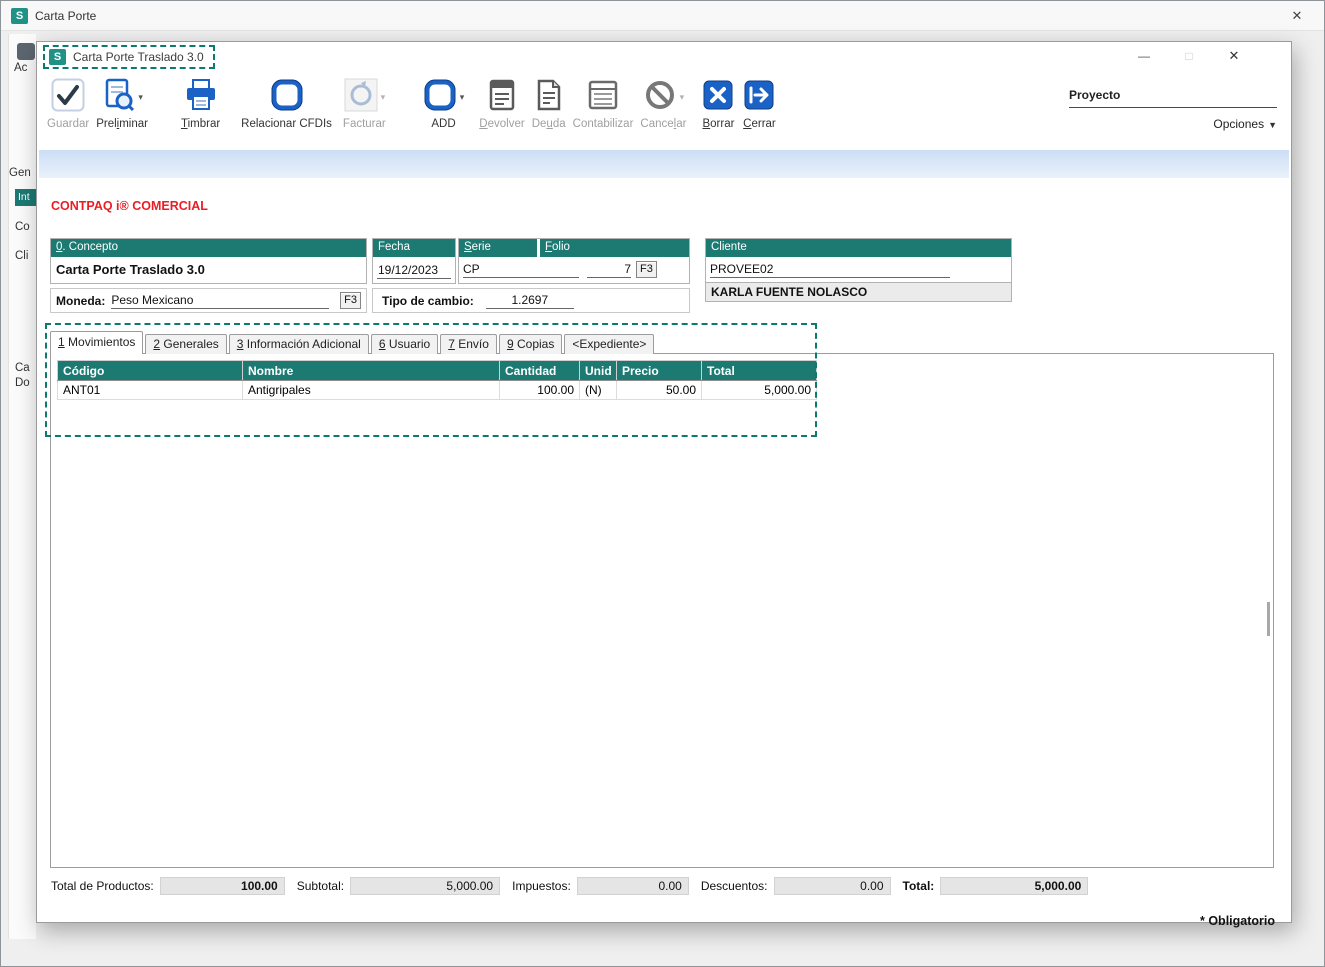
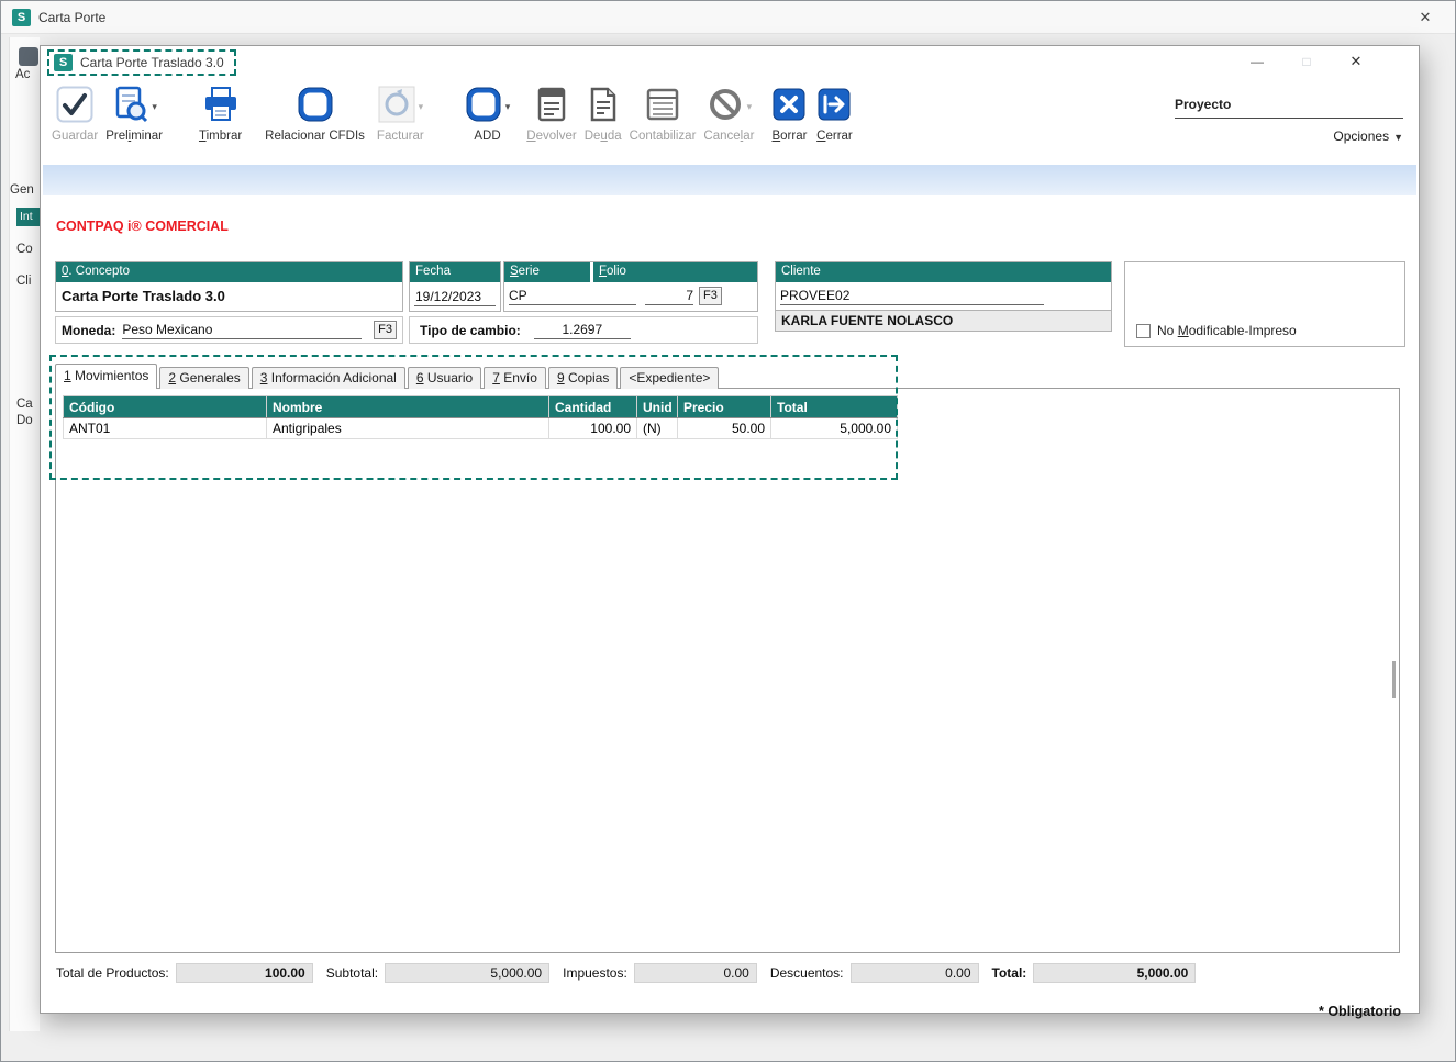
  S
  Carta Porte
  ✕
  Ac
  Gen
  Int
  Co
  Cli
  Ca
  Do
  S
  Carta Porte Traslado 3.0
  —
  □
  ✕
  Guardar
  ▾
  Preliminar
  Timbrar
  Relacionar CFDIs
  ▾
  Facturar
  ▾
  ADD
  Devolver
  Deuda
  Contabilizar
  ▾
  Cancelar
  Borrar
  Cerrar
  Proyecto
  Opciones ▼
  CONTPAQ i® COMERCIAL
  0. Concepto
  Carta Porte Traslado 3.0
  Fecha
  19/12/2023
  Serie
  Folio
  CP
  7
  F3
  Cliente
  PROVEE02
  KARLA FUENTE NOLASCO
+ No Modificable-Impreso
  Moneda:
  Peso Mexicano
  F3
  Tipo de cambio:
  1.2697
  1 Movimientos
  2 Generales
  3 Información Adicional
  6 Usuario
  7 Envío
  9 Copias
  <Expediente>
  Código	Nombre	Cantidad	Unid	Precio	Total
  ANT01	Antigripales	100.00	(N)	50.00	5,000.00
  Total de Productos:
  100.00
  Subtotal:
  5,000.00
  Impuestos:
  0.00
  Descuentos:
  0.00
  Total:
  5,000.00
  * Obligatorio
